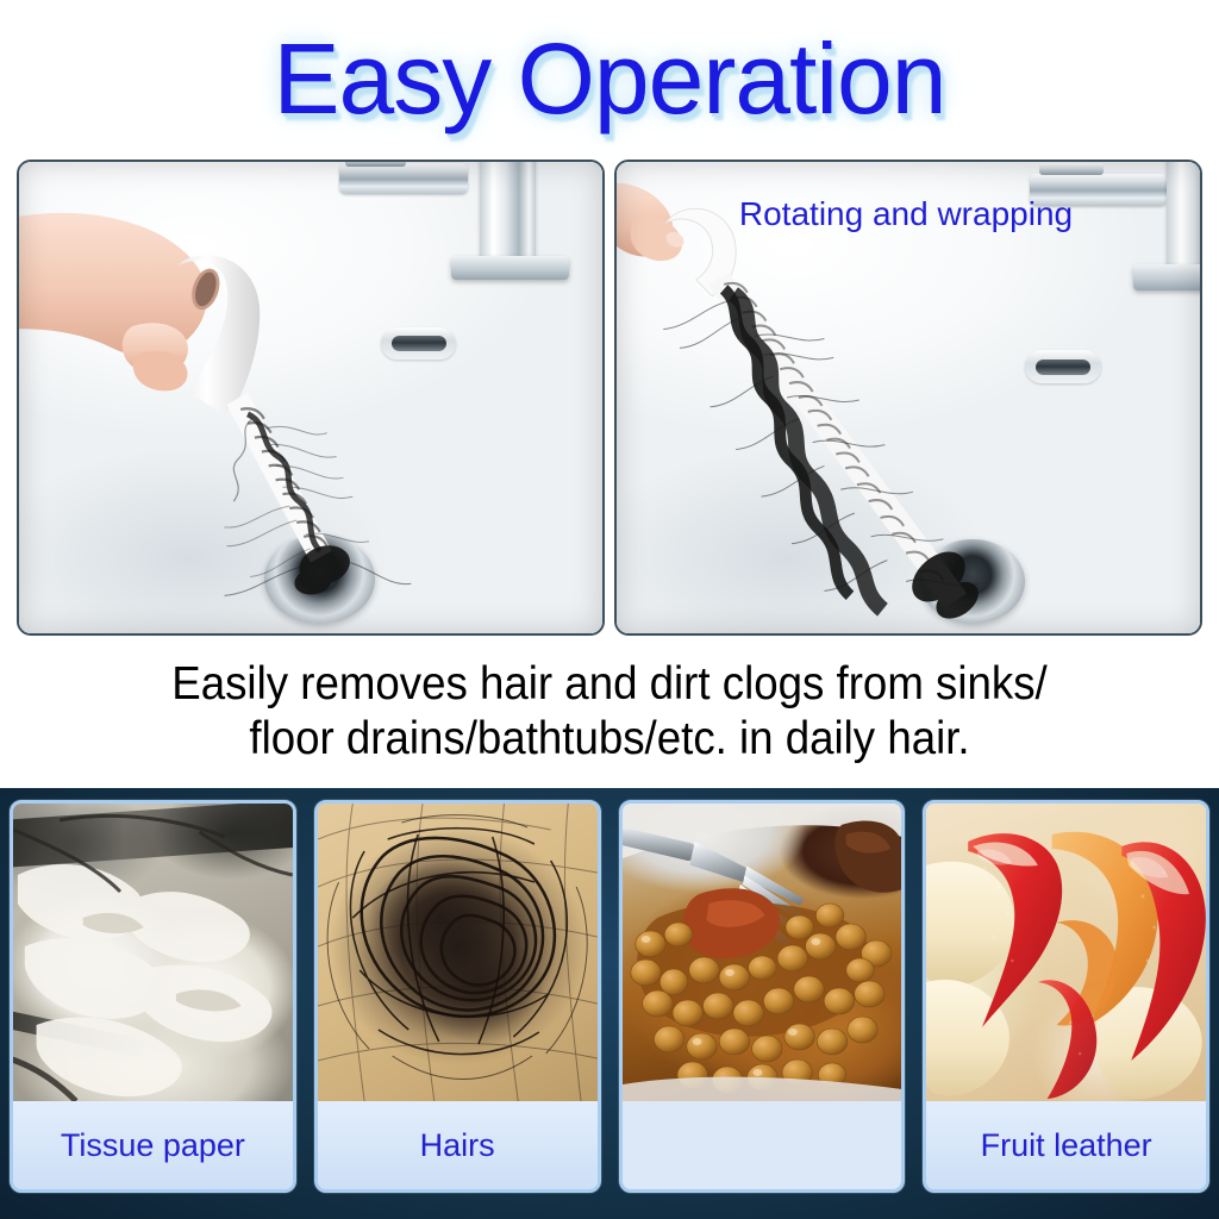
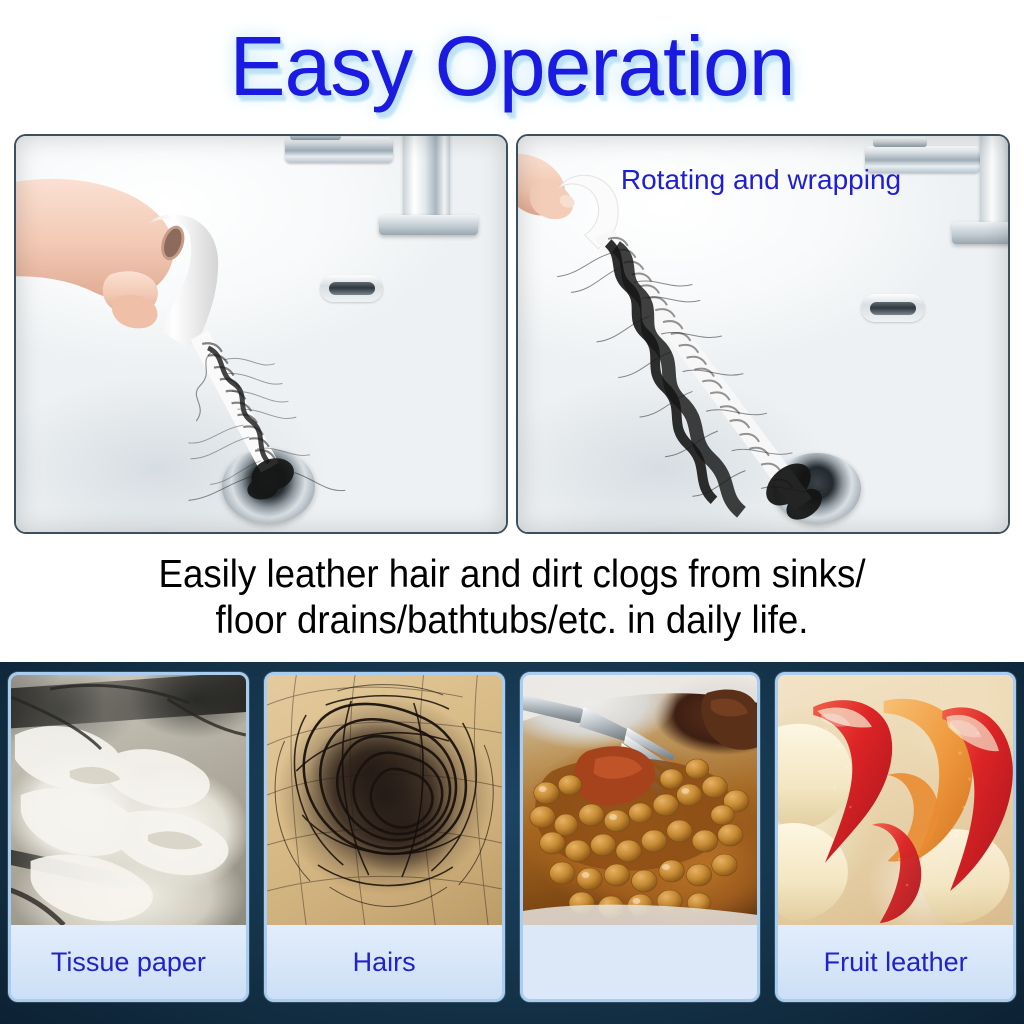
  Easy Operation
  Rotating and wrapping
- Easily removes hair and dirt clogs from sinks/
+ Easily leather hair and dirt clogs from sinks/
- floor drains/bathtubs/etc. in daily hair.
+ floor drains/bathtubs/etc. in daily life.
  Tissue paper
  Hairs
  Fruit leather
